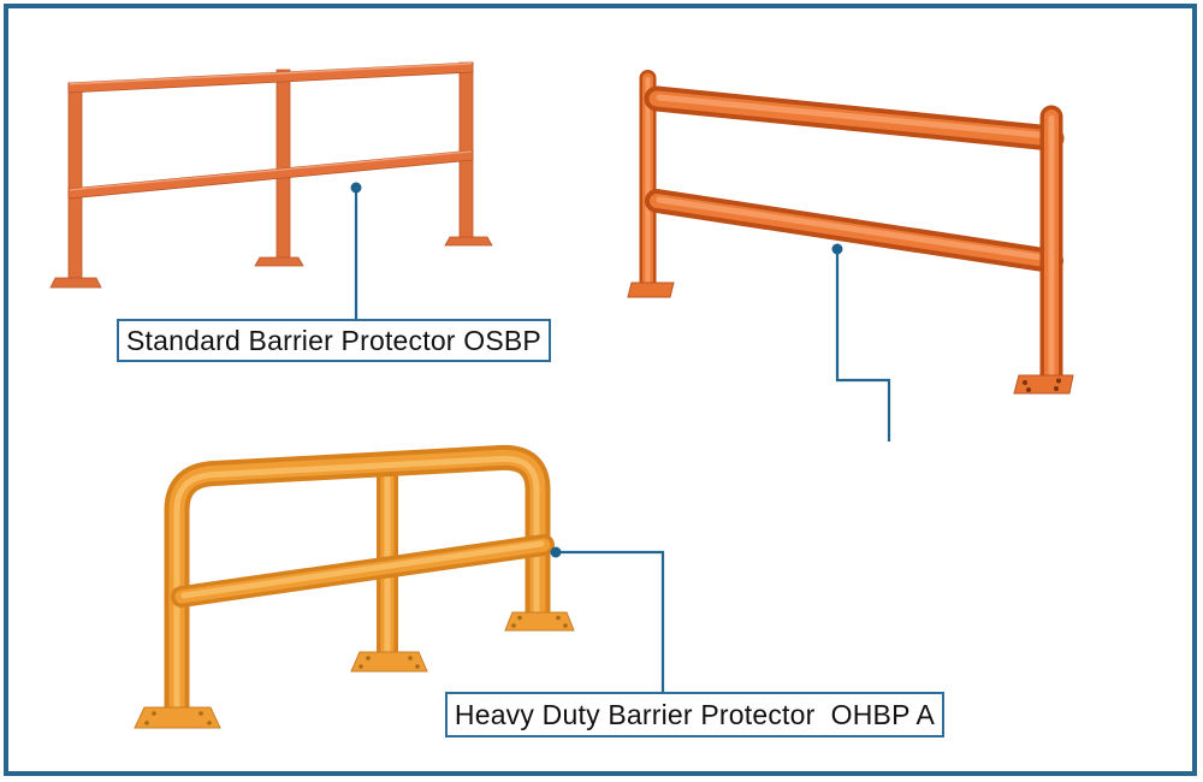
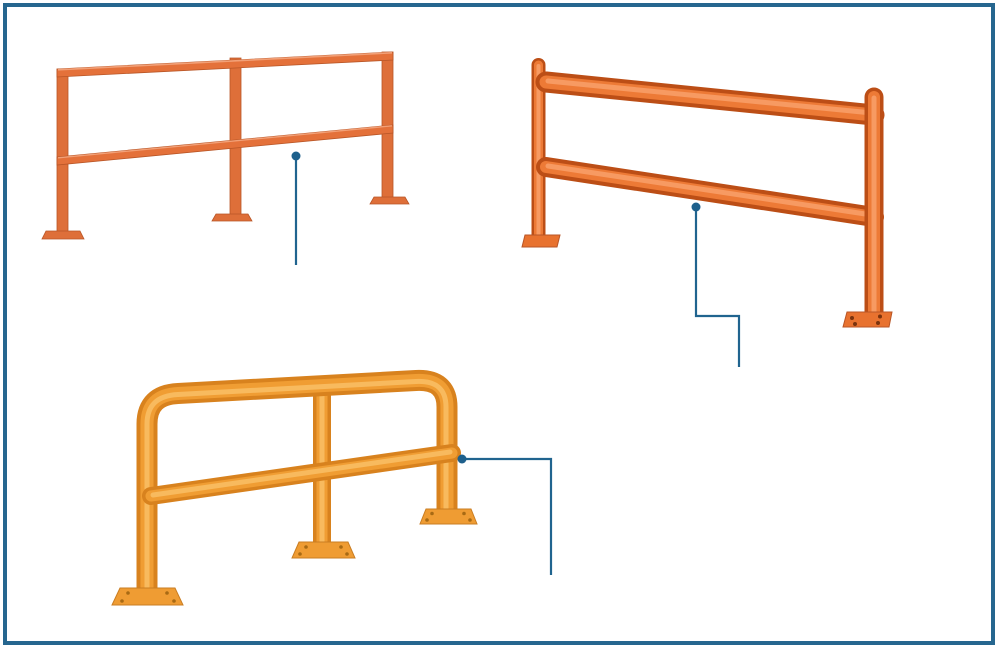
- Standard Barrier Protector OSBP
- Heavy Duty Barrier Protector OHBP A
